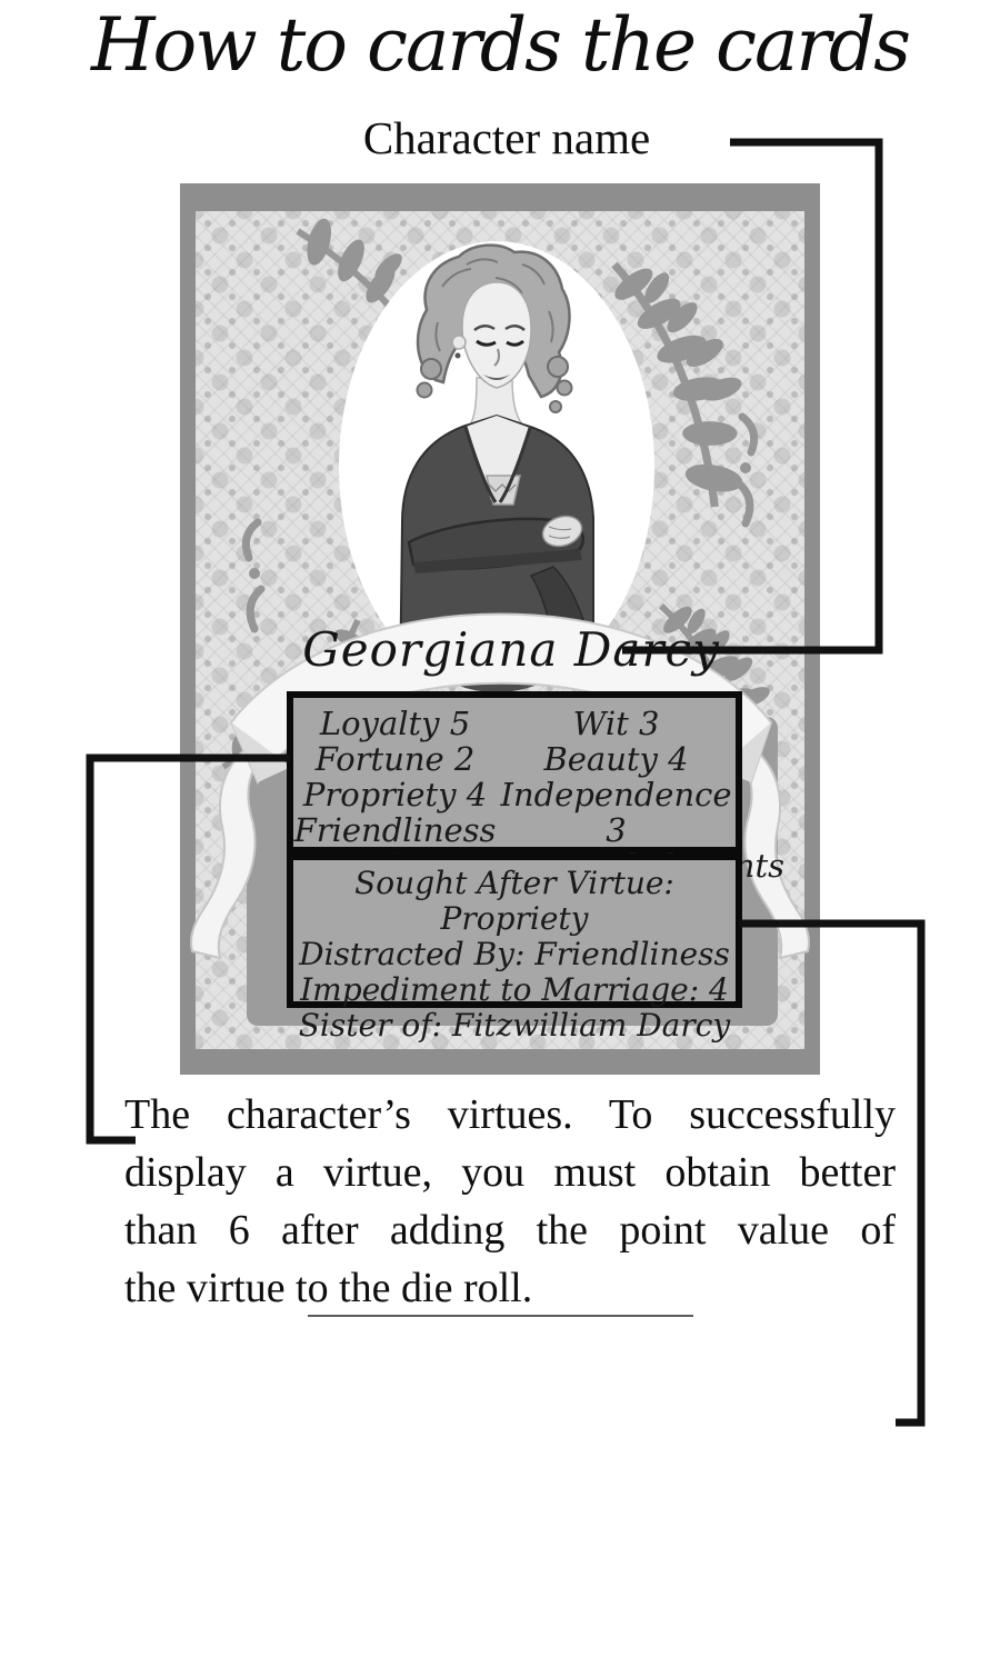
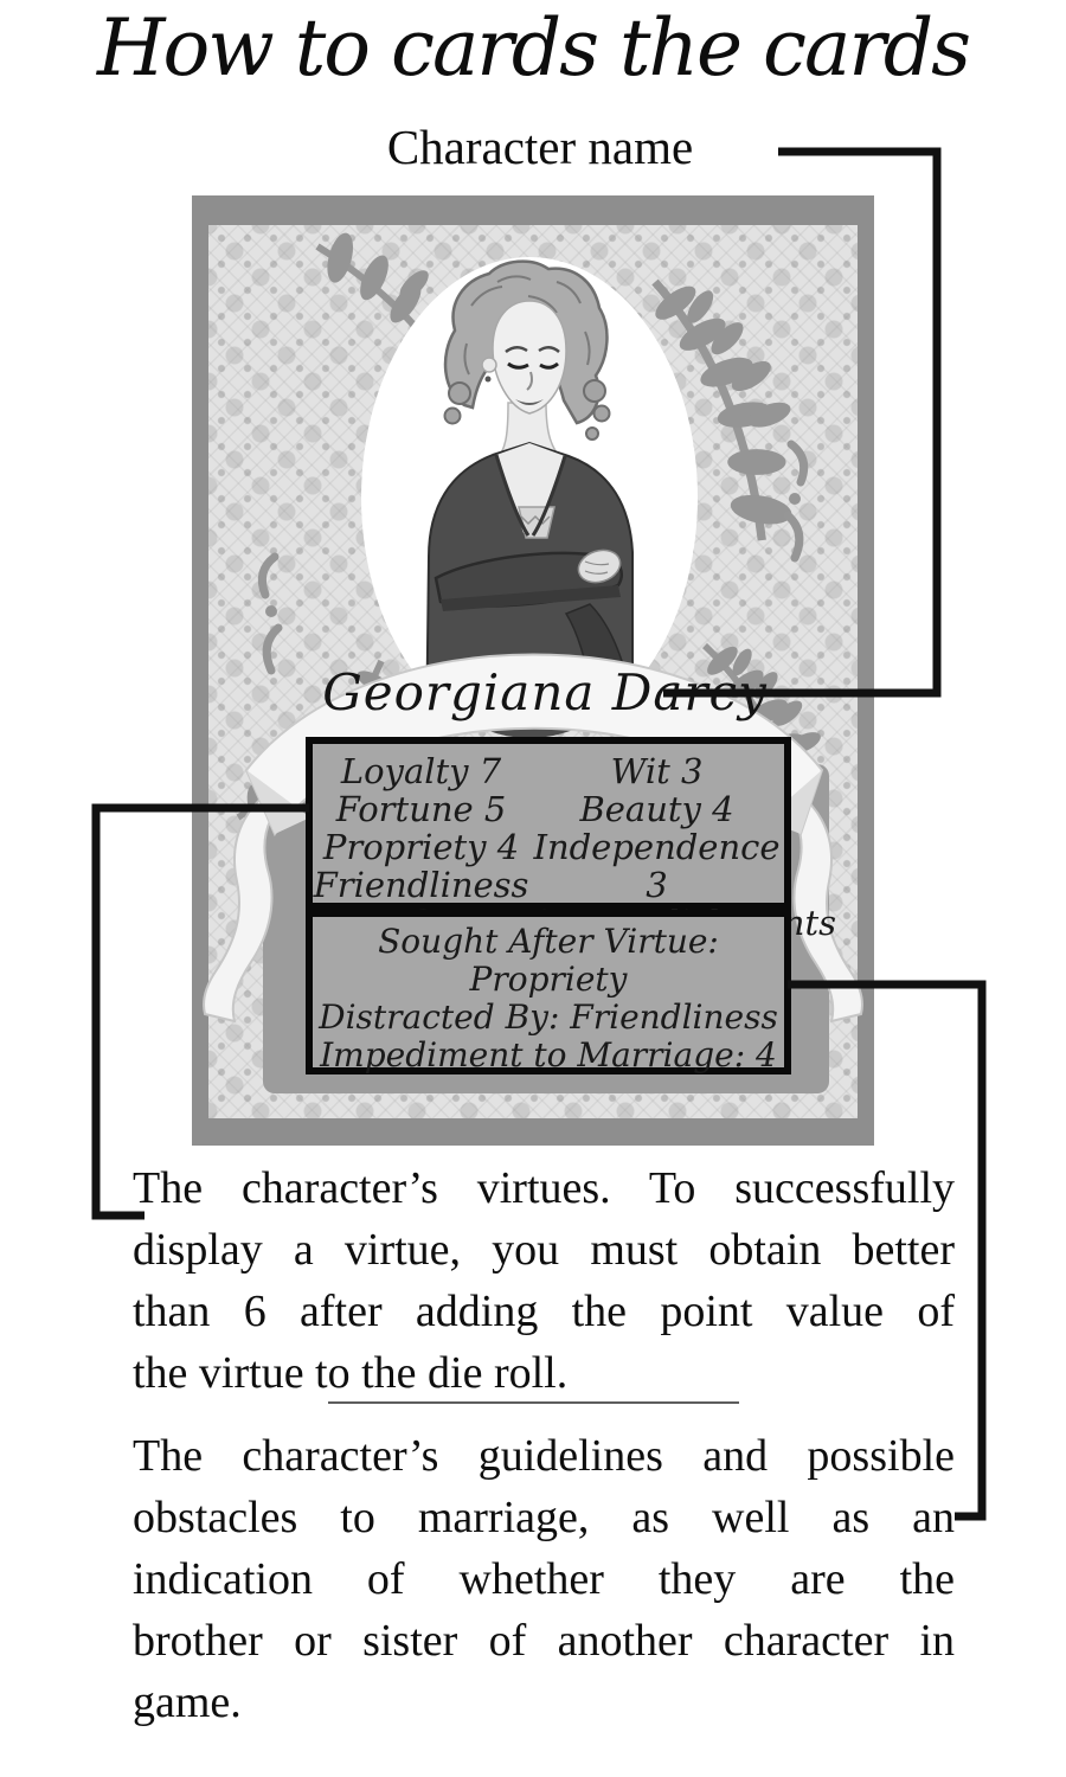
  How to cards the cards
  Character name
- Loyalty 5
+ Loyalty 7
- Fortune 2
+ Fortune 5
  Propriety 4
  Friendliness
  Wit 3
  Beauty 4
  Independence 3
  Sought After Virtue: Propriety
  Distracted By: Friendliness
  Impediment to Marriage: 4
- Sister of: Fitzwilliam Darcy
  Georgiana D
  The character’s virtues. To successfully
  display a virtue, you must obtain better
  than 6 after adding the point value of
  the virtue to the die roll.
+ The character’s guidelines and possible
+ obstacles to marriage, as well as an
+ indication of whether they are the
+ brother or sister of another character in
+ game.
